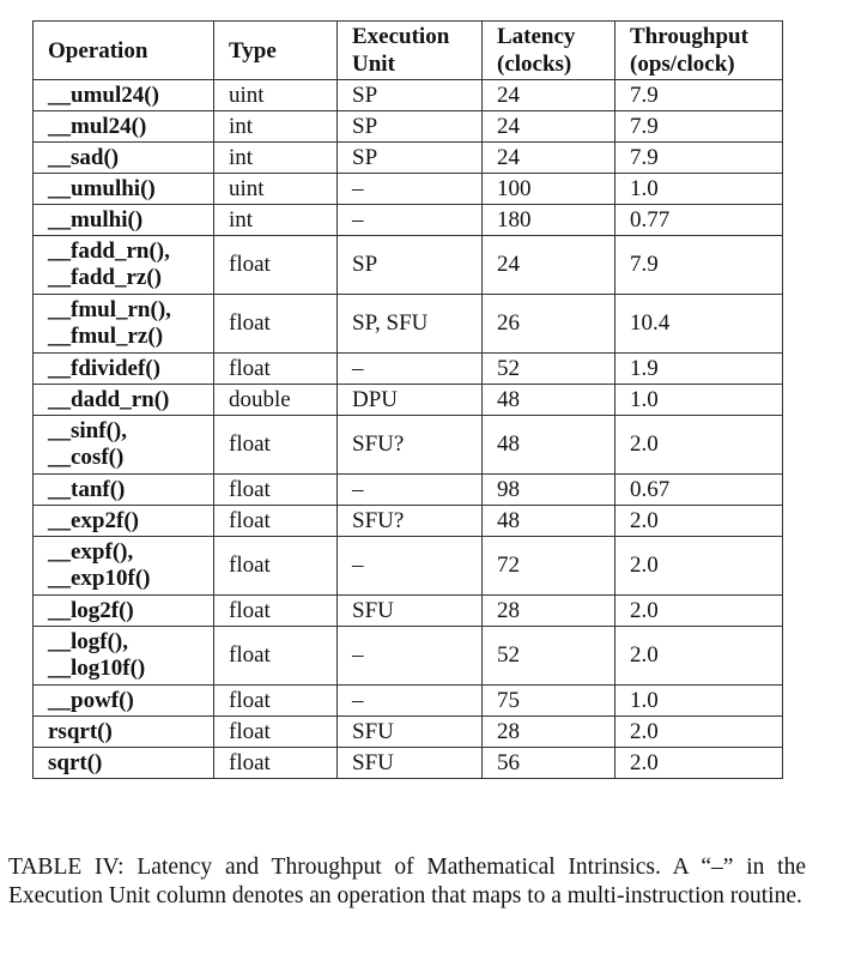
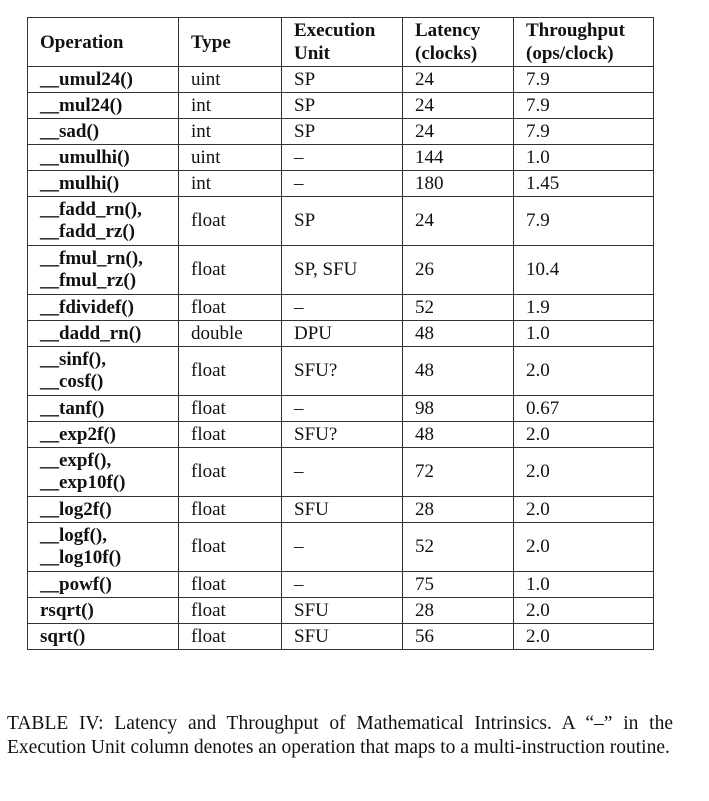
  Operation	Type	ExecutionUnit	Latency(clocks)	Throughput(ops/clock)
  __umul24()	uint	SP	24	7.9
  __mul24()	int	SP	24	7.9
  __sad()	int	SP	24	7.9
- __umulhi()	uint	–	100	1.0
+ __umulhi()	uint	–	144	1.0
- __mulhi()	int	–	180	0.77
+ __mulhi()	int	–	180	1.45
  __fadd_rn(),__fadd_rz()	float	SP	24	7.9
  __fmul_rn(),__fmul_rz()	float	SP, SFU	26	10.4
  __fdividef()	float	–	52	1.9
  __dadd_rn()	double	DPU	48	1.0
  __sinf(),__cosf()	float	SFU?	48	2.0
  __tanf()	float	–	98	0.67
  __exp2f()	float	SFU?	48	2.0
  __expf(),__exp10f()	float	–	72	2.0
  __log2f()	float	SFU	28	2.0
  __logf(),__log10f()	float	–	52	2.0
  __powf()	float	–	75	1.0
  rsqrt()	float	SFU	28	2.0
  sqrt()	float	SFU	56	2.0
  TABLE IV: Latency and Throughput of Mathematical Intrinsics. A “–” in the Execution Unit column denotes an operation that maps to a multi-instruction routine.
